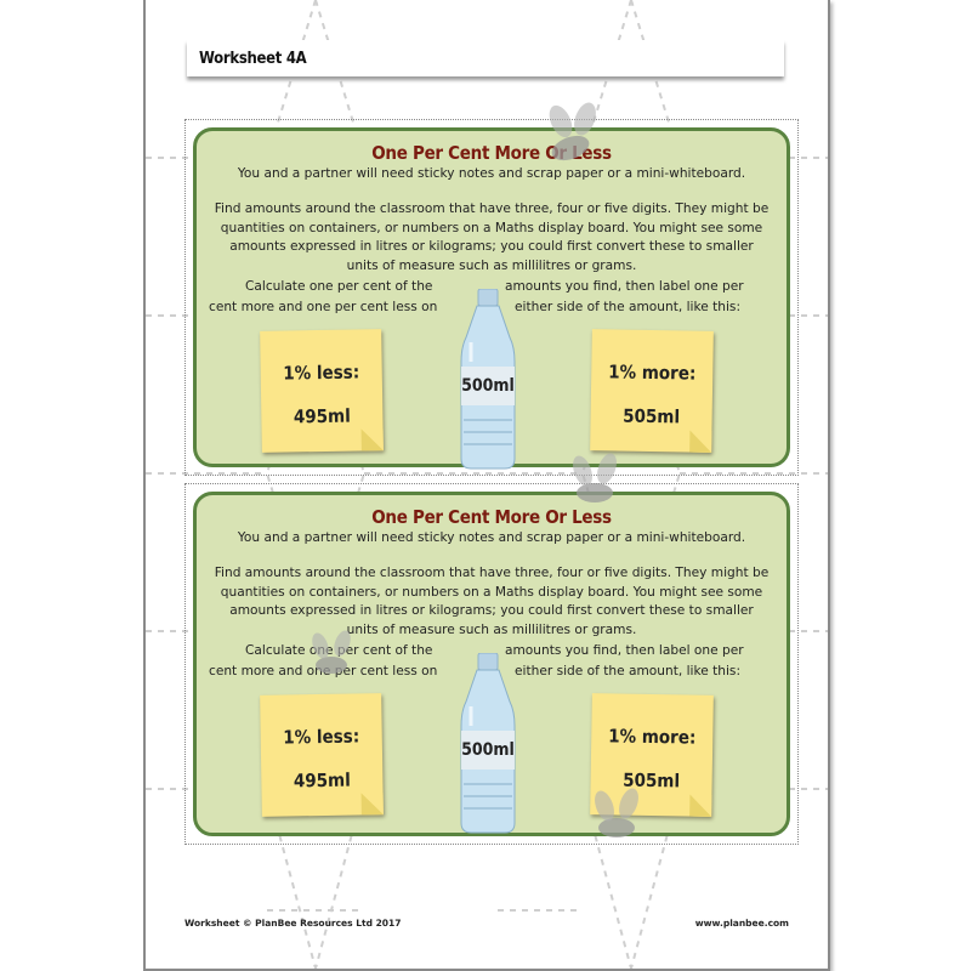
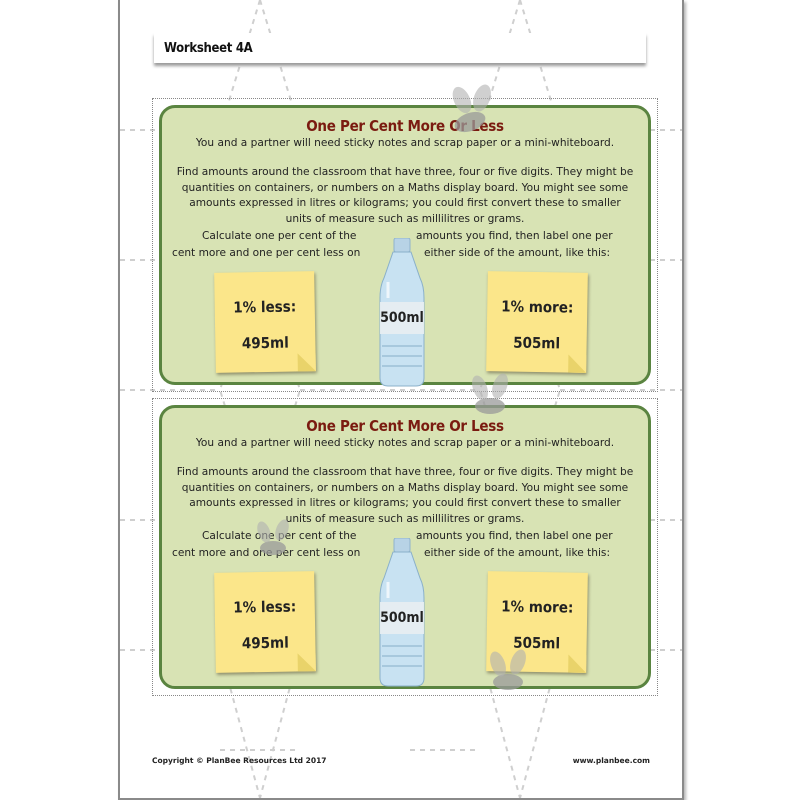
  Worksheet 4A
  One Per Cent More Or Less
  You and a partner will need sticky notes and scrap paper or a mini-whiteboard.
  Find amounts around the classroom that have three, four or five digits. They might be quantities on containers, or numbers on a Maths display board. You might see some amounts expressed in litres or kilograms; you could first convert these to smaller units of measure such as millilitres or grams.
  Calculate one per cent of the
  amounts you find, then label one per
  cent more and one per cent less on
  either side of the amount, like this:
  1% less:
  495ml
  500ml
  1% more:
  505ml
  One Per Cent More Or Less
  You and a partner will need sticky notes and scrap paper or a mini-whiteboard.
  Find amounts around the classroom that have three, four or five digits. They might be quantities on containers, or numbers on a Maths display board. You might see some amounts expressed in litres or kilograms; you could first convert these to smaller units of measure such as millilitres or grams.
  Calculate one per cent of the
  amounts you find, then label one per
  cent more and one per cent less on
  either side of the amount, like this:
  1% less:
  495ml
  500ml
  1% more:
  505ml
- Worksheet © PlanBee Resources Ltd 2017
+ Copyright © PlanBee Resources Ltd 2017
  www.planbee.com
